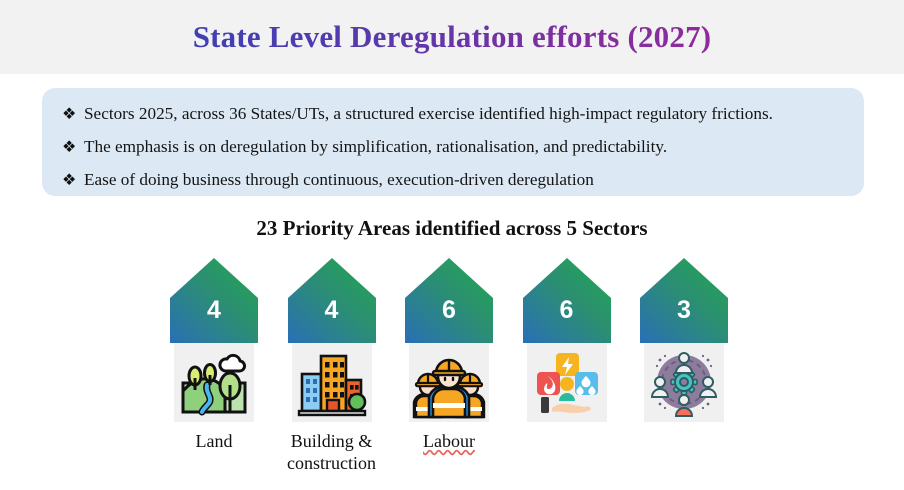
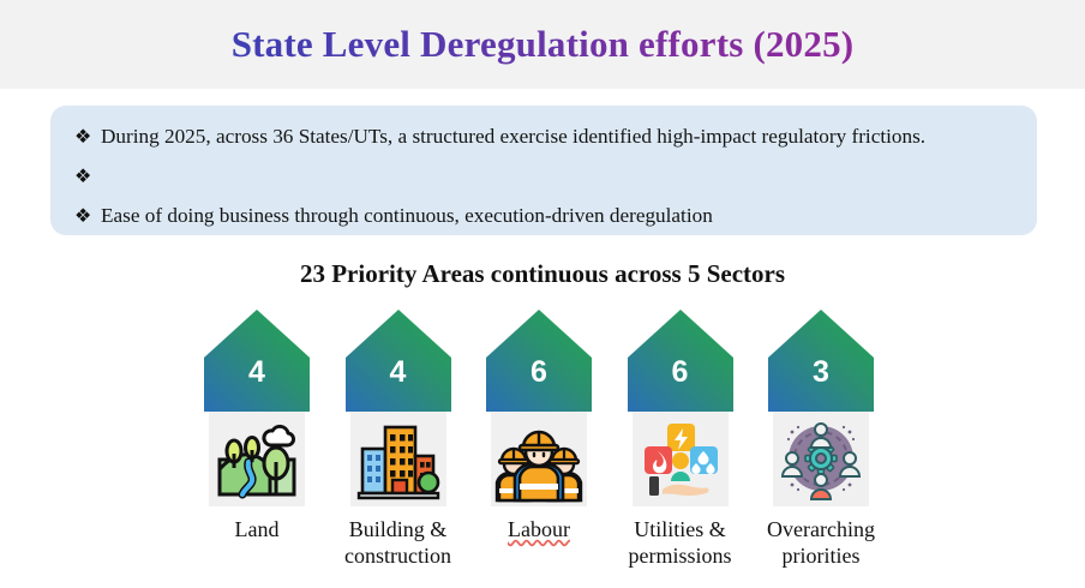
- State Level Deregulation efforts (2027)
+ State Level Deregulation efforts (2025)
  ❖
- Sectors 2025, across 36 States/UTs, a structured exercise identified high-impact regulatory frictions.
+ During 2025, across 36 States/UTs, a structured exercise identified high-impact regulatory frictions.
  ❖
- The emphasis is on deregulation by simplification, rationalisation, and predictability.
  ❖
  Ease of doing business through continuous, execution-driven deregulation
- 23 Priority Areas identified across 5 Sectors
+ 23 Priority Areas continuous across 5 Sectors
  4
  Land
  4
  Building & construction
  6
  Labour
  6
+ Utilities & permissions
  3
+ Overarching priorities
